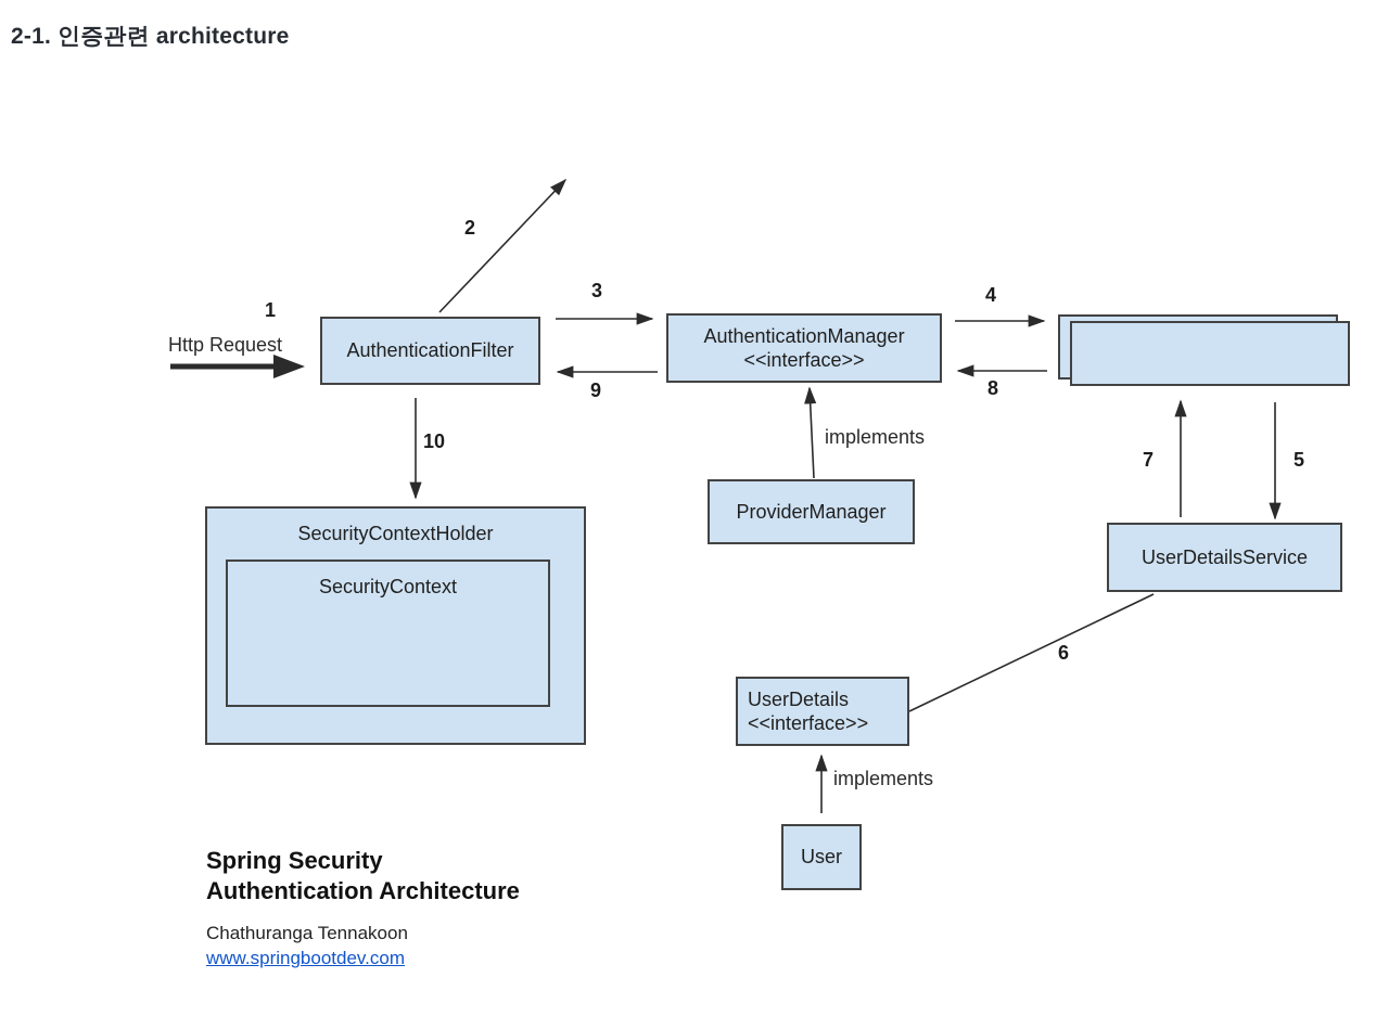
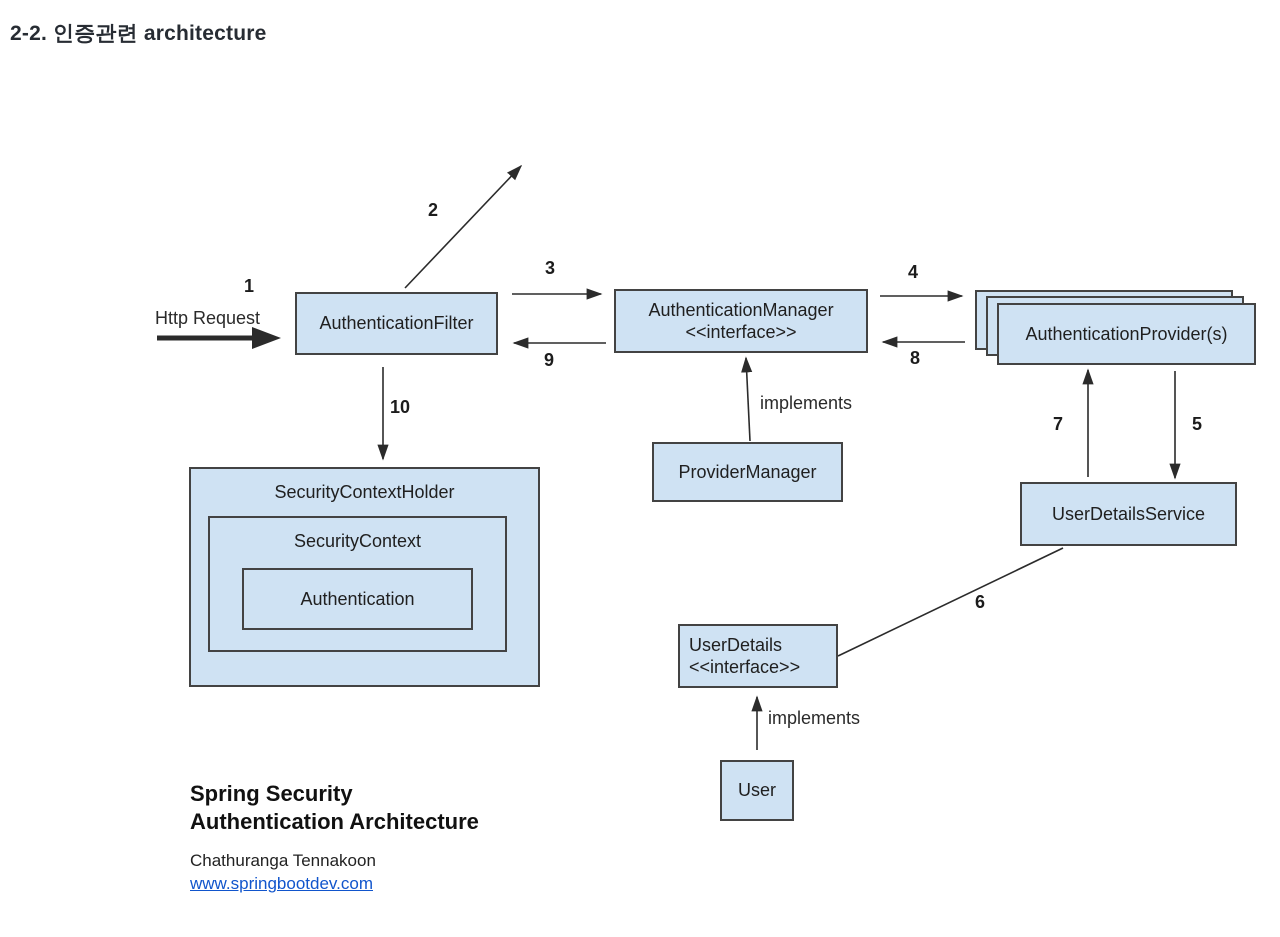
- 2-1. 인증관련 architecture
+ 2-2. 인증관련 architecture
  AuthenticationFilter
  AuthenticationManager
  <<interface>>
+ AuthenticationProvider(s)
  ProviderManager
  SecurityContextHolder
  SecurityContext
+ Authentication
  UserDetailsService
  UserDetails
  <<interface>>
  User
  Http Request
  implements
  implements
  1
  2
  3
  4
  5
  6
  7
  8
  9
  10
  Spring Security
  Authentication Architecture
  Chathuranga Tennakoon
  www.springbootdev.com
